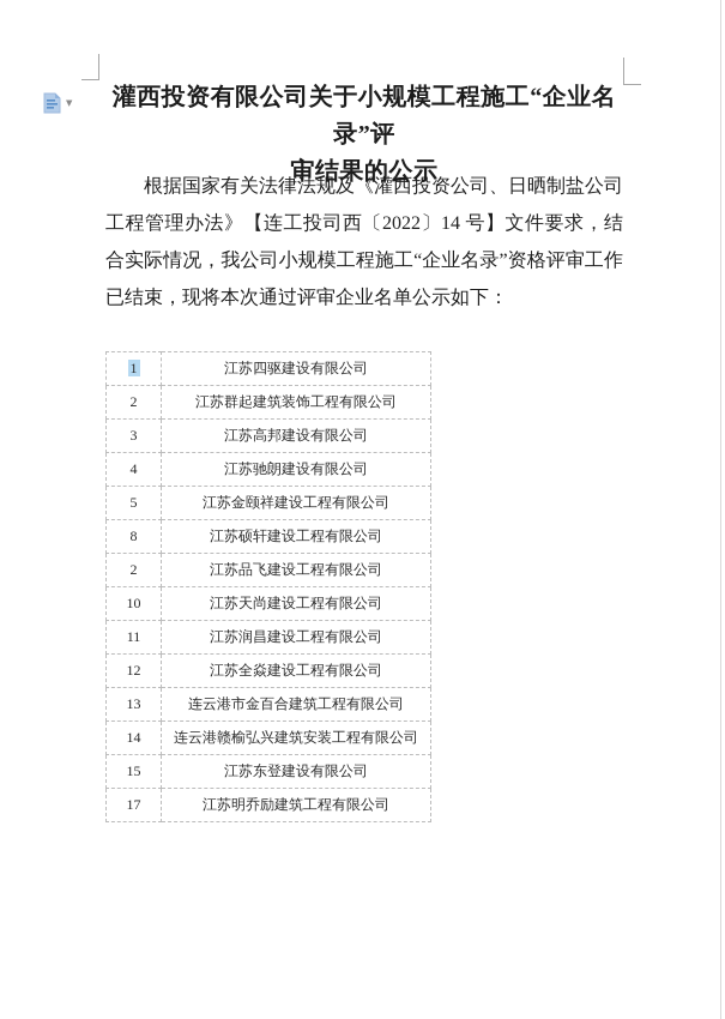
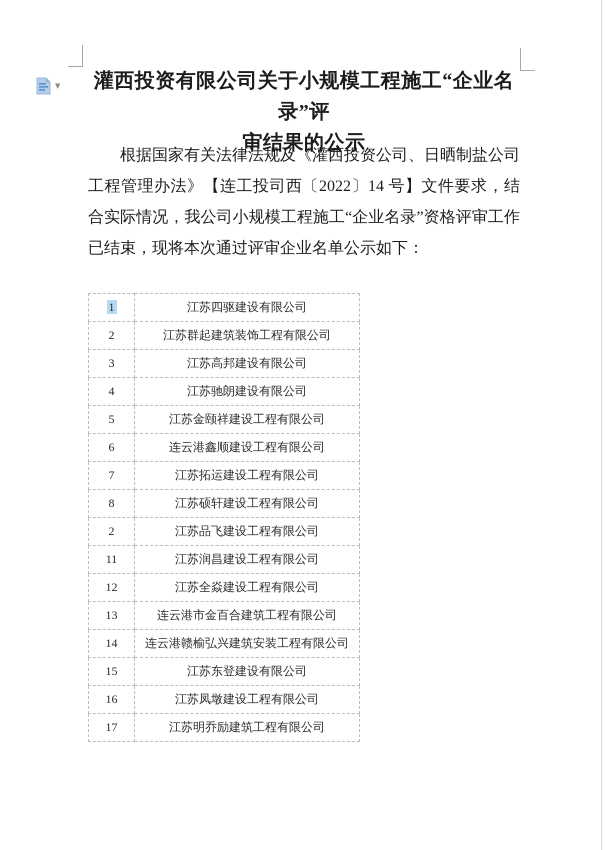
  ▼
  灌西投资有限公司关于小规模工程施工“企业名录”评
  审结果的公示
  根据国家有关法律法规及《灌西投资公司、日晒制盐公司工程管理办法》【连工投司西〔2022〕14 号】文件要求，结合实际情况，我公司小规模工程施工“企业名录”资格评审工作已结束，现将本次通过评审企业名单公示如下：
  1	江苏四驱建设有限公司
  2	江苏群起建筑装饰工程有限公司
  3	江苏高邦建设有限公司
  4	江苏驰朗建设有限公司
  5	江苏金颐祥建设工程有限公司
+ 6	连云港鑫顺建设工程有限公司
+ 7	江苏拓运建设工程有限公司
  8	江苏硕轩建设工程有限公司
  2	江苏品飞建设工程有限公司
- 10	江苏天尚建设工程有限公司
  11	江苏润昌建设工程有限公司
  12	江苏全焱建设工程有限公司
  13	连云港市金百合建筑工程有限公司
  14	连云港赣榆弘兴建筑安装工程有限公司
  15	江苏东登建设有限公司
+ 16	江苏凤墩建设工程有限公司
  17	江苏明乔励建筑工程有限公司
